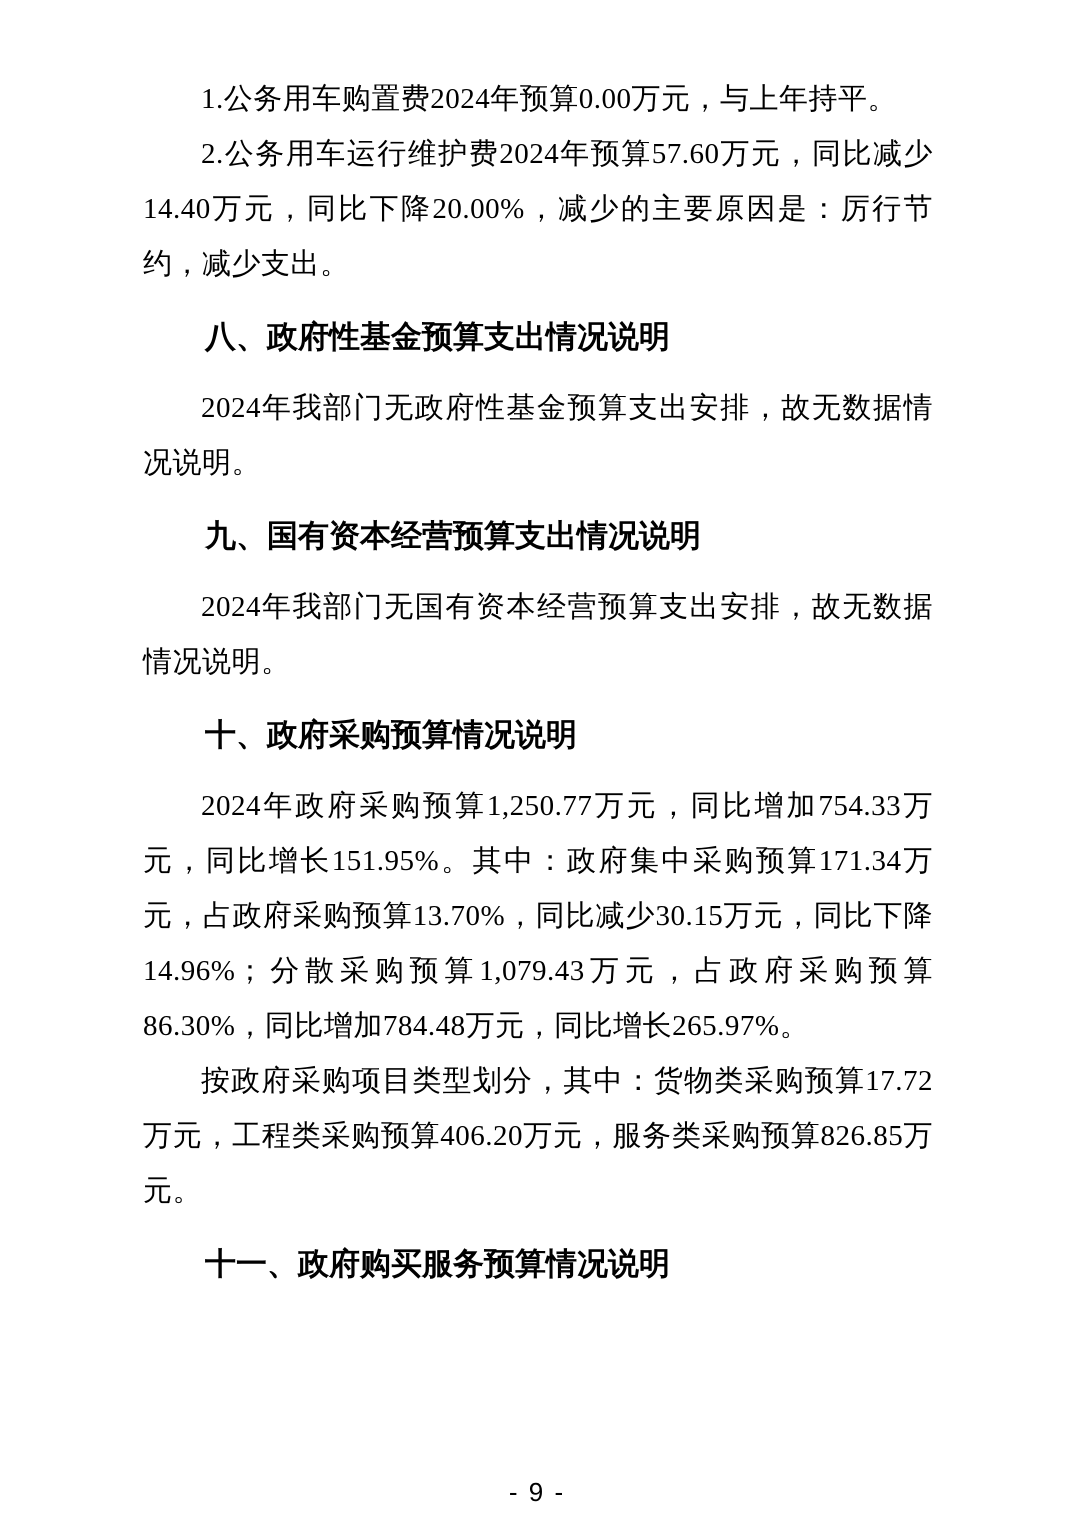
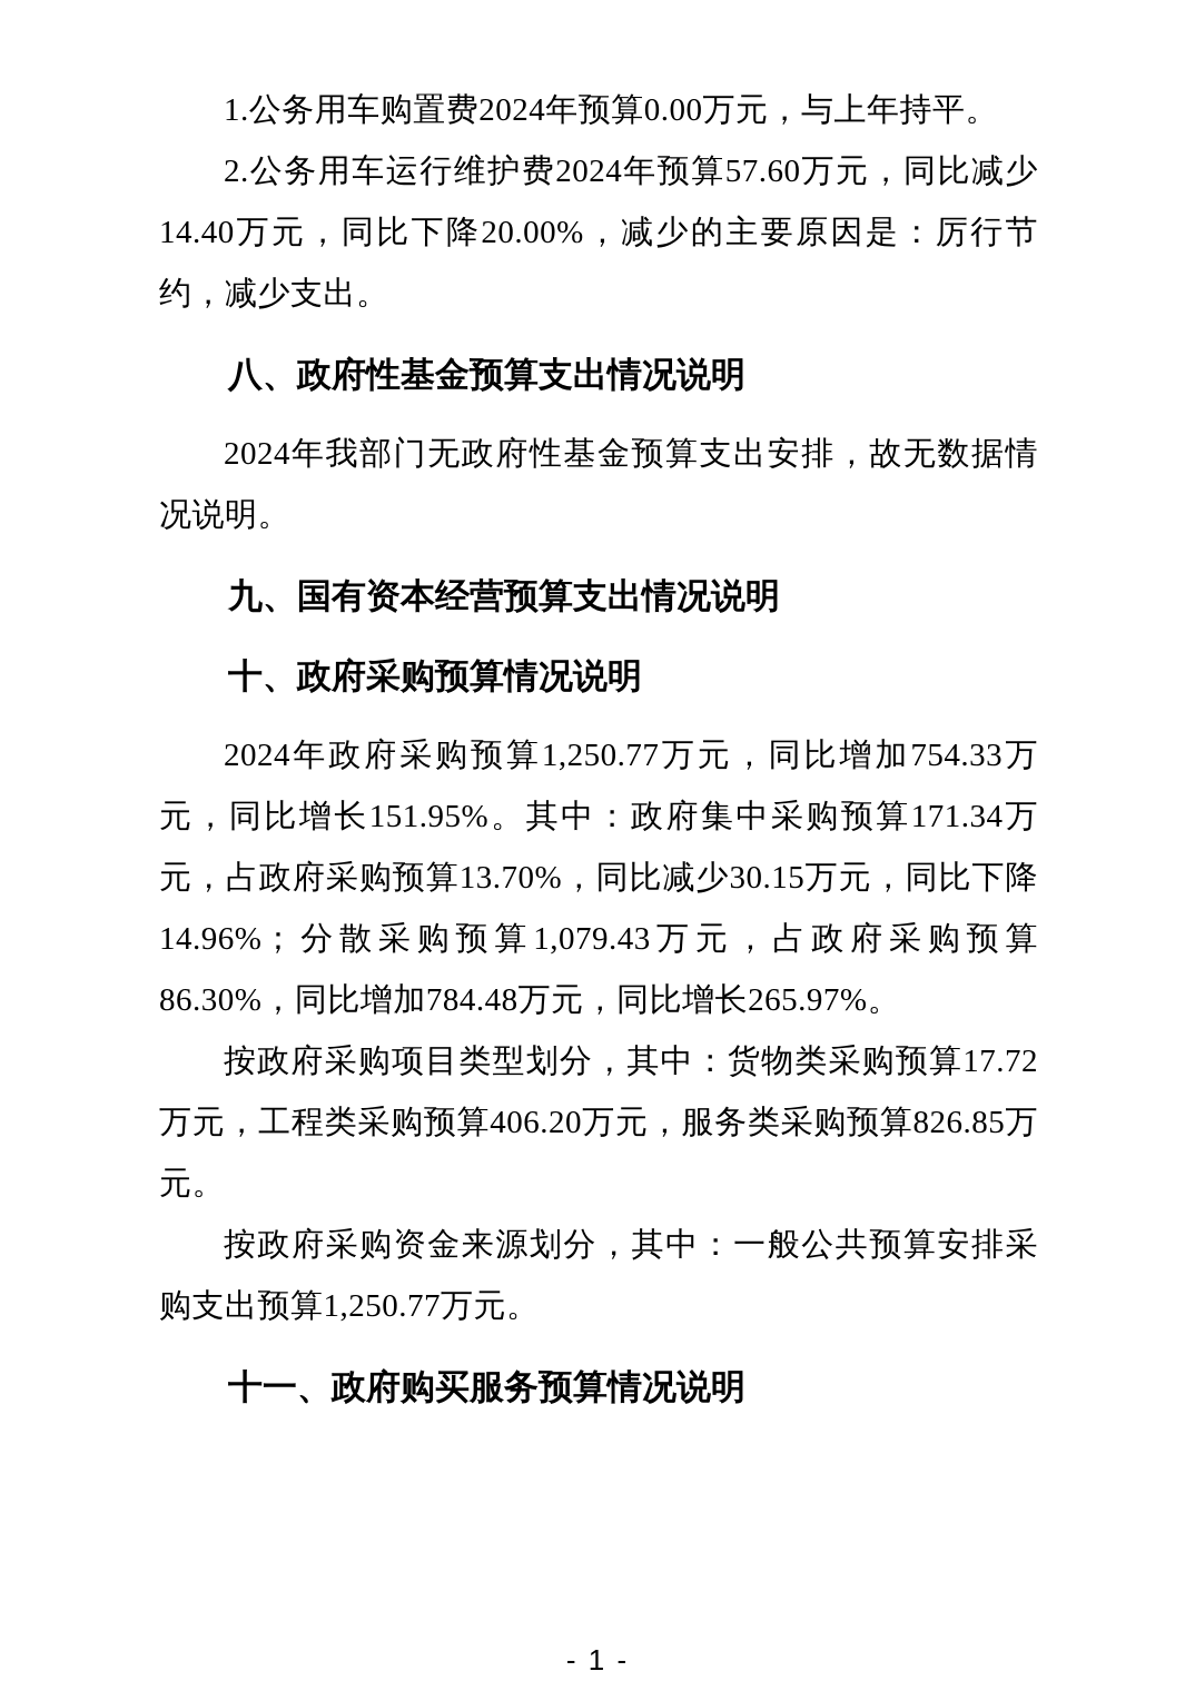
  1.公务用车购置费2024年预算0.00万元，与上年持平。
  2.公务用车运行维护费2024年预算57.60万元，同比减少14.40万元，同比下降20.00%，减少的主要原因是：厉行节约，减少支出。
  八、政府性基金预算支出情况说明
  2024年我部门无政府性基金预算支出安排，故无数据情况说明。
  九、国有资本经营预算支出情况说明
- 2024年我部门无国有资本经营预算支出安排，故无数据情况说明。
  十、政府采购预算情况说明
  2024年政府采购预算1,250.77万元，同比增加754.33万元，同比增长151.95%。其中：政府集中采购预算171.34万元，占政府采购预算13.70%，同比减少30.15万元，同比下降14.96%；分散采购预算1,079.43万元，占政府采购预算86.30%，同比增加784.48万元，同比增长265.97%。
  按政府采购项目类型划分，其中：货物类采购预算17.72万元，工程类采购预算406.20万元，服务类采购预算826.85万元。
+ 按政府采购资金来源划分，其中：一般公共预算安排采购支出预算1,250.77万元。
  十一、政府购买服务预算情况说明
- - 9 -
+ - 1 -
